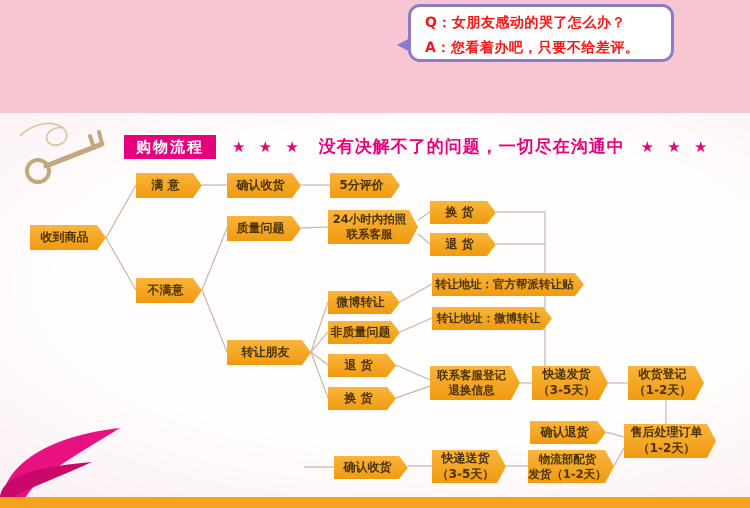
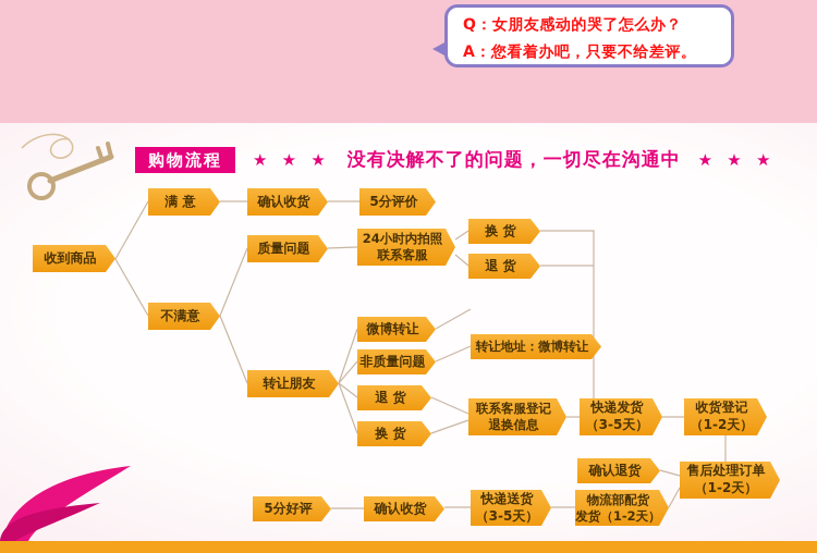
  Q：女朋友感动的哭了怎么办？
  A：您看着办吧，只要不给差评。
  购物流程
  ★ ★ ★ 没有决解不了的问题，一切尽在沟通中 ★ ★ ★
  收到商品
  满 意
  确认收货
  5分评价
  质量问题
  24小时内拍照
  联系客服
  换 货
  退 货
  不满意
- 转让地址：官方帮派转让贴
  转让地址：微博转让
  转让朋友
  微博转让
  非质量问题
  退 货
  换 货
  联系客服登记
  退换信息
  快递发货
  （3-5天）
  收货登记
  （1-2天）
  确认退货
  售后处理订单
  （1-2天）
+ 5分好评
  确认收货
  快递送货
  （3-5天）
  物流部配货
  发货（1-2天）
